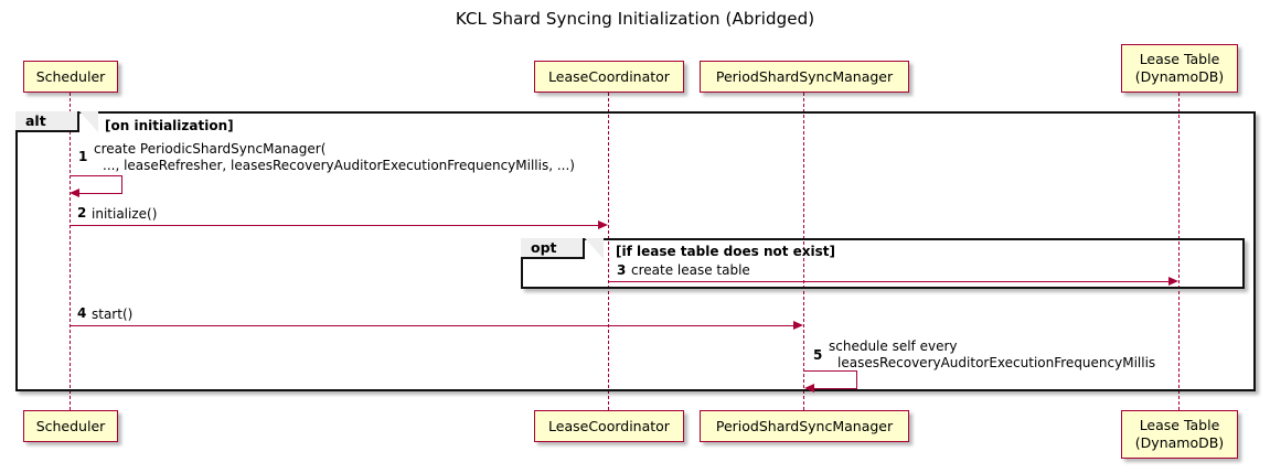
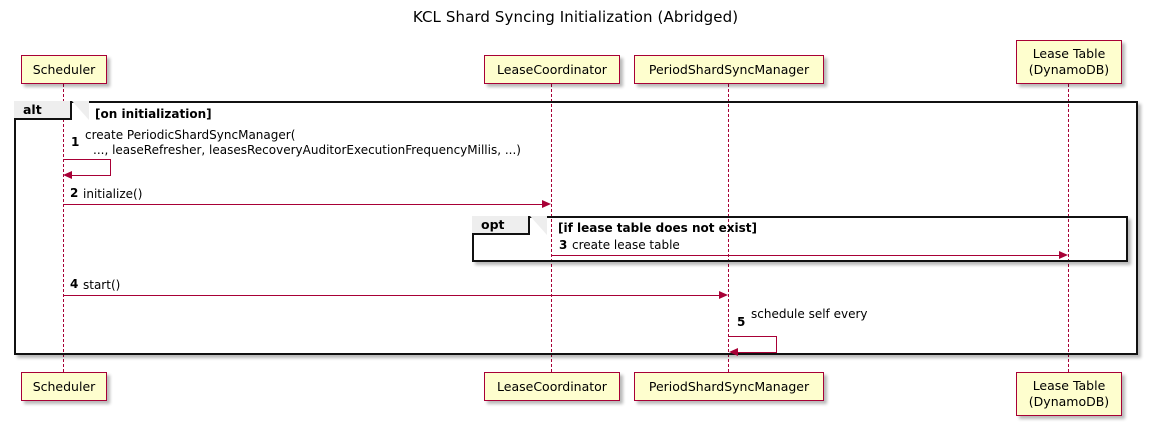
  KCL Shard Syncing Initialization (Abridged)
  Scheduler
  LeaseCoordinator
  PeriodShardSyncManager
  Lease Table
  (DynamoDB)
  alt
  [on initialization]
  1
  create PeriodicShardSyncManager(
  ..., leaseRefresher, leasesRecoveryAuditorExecutionFrequencyMillis, ...)
  2
  initialize()
  opt
  [if lease table does not exist]
  3
  create lease table
  4
  start()
  5
  schedule self every
- leasesRecoveryAuditorExecutionFrequencyMillis
  Scheduler
  LeaseCoordinator
  PeriodShardSyncManager
  Lease Table
  (DynamoDB)
